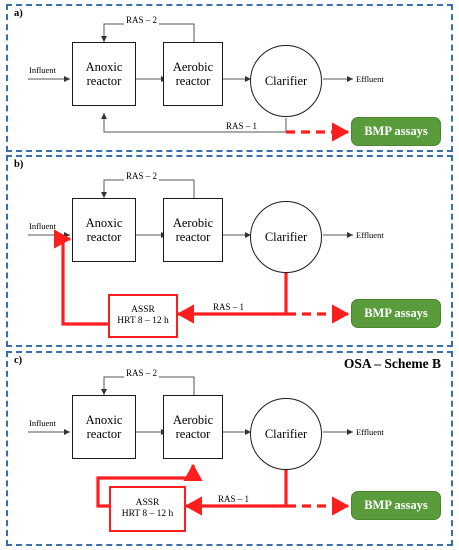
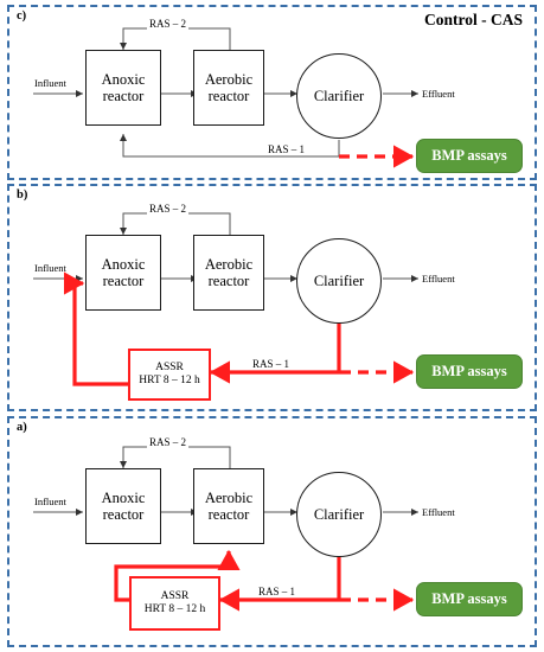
- a)
+ c)
+ Control - CAS
  Anoxic
  reactor
  Aerobic
  reactor
  Clarifier
  BMP assays
  Influent
  Effluent
  RAS – 2
  RAS – 1
  b)
  Anoxic
  reactor
  Aerobic
  reactor
  Clarifier
  ASSR
  HRT 8 – 12 h
  BMP assays
  Influent
  Effluent
  RAS – 2
  RAS – 1
- c)
+ a)
- OSA – Scheme B
  Anoxic
  reactor
  Aerobic
  reactor
  Clarifier
  ASSR
  HRT 8 – 12 h
  BMP assays
  Influent
  Effluent
  RAS – 2
  RAS – 1
